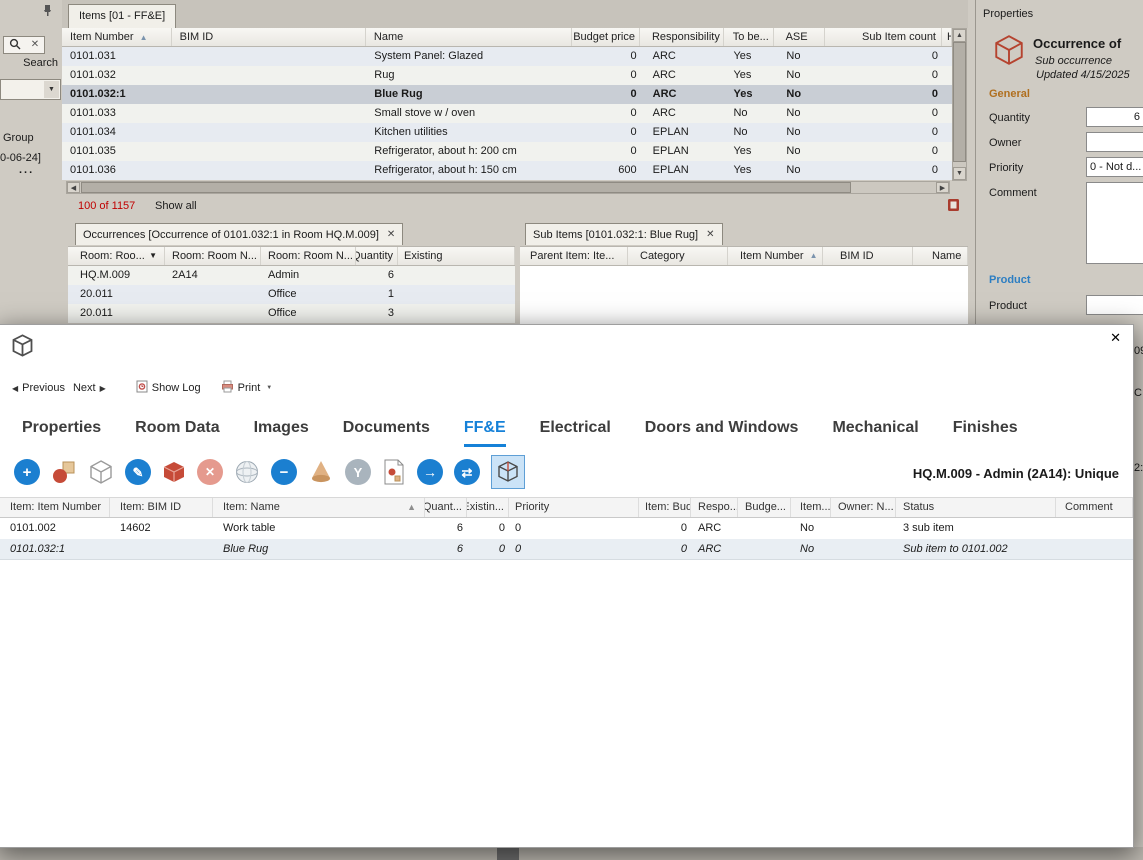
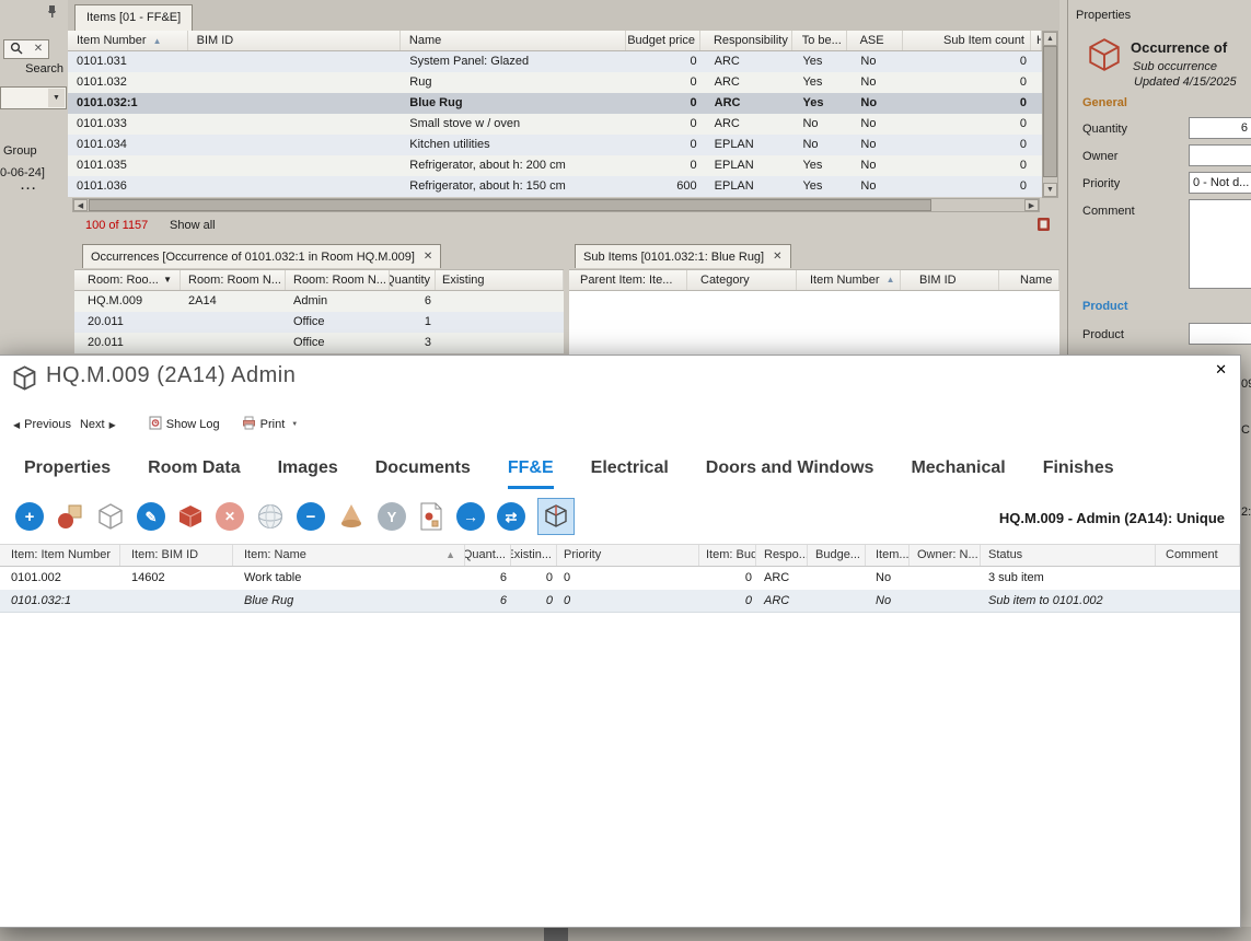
  Items [01 - FF&E]
  ✕
  Search
  Group
  0-06-24]
  ...
  Item Number
  ▲
  BIM ID
  Name
  Budget price
  Responsibility
  To be...
  ASE
  Sub Item count
  0101.031
  System Panel: Glazed
  0
  ARC
  Yes
  No
  0
  0101.032
  Rug
  0
  ARC
  Yes
  No
  0
  0101.032:1
  Blue Rug
  0
  ARC
  Yes
  No
  0
  0101.033
  Small stove w / oven
  0
  ARC
  No
  No
  0
  0101.034
  Kitchen utilities
  0
  EPLAN
  No
  No
  0
  0101.035
  Refrigerator, about h: 200 cm
  0
  EPLAN
  Yes
  No
  0
  0101.036
  Refrigerator, about h: 150 cm
  600
  EPLAN
  Yes
  No
  0
  100 of 1157
  Show all
  Occurrences [Occurrence of 0101.032:1 in Room HQ.M.009]
  ✕
  Room: Roo...
  ▼
  Room: Room N...
  Room: Room N...
  Quantity
  Existing
  HQ.M.009
  2A14
  Admin
  6
  20.011
  Office
  1
  20.011
  Office
  3
  Sub Items [0101.032:1: Blue Rug]
  ✕
  Parent Item: Ite...
  Category
  Item Number
  ▲
  BIM ID
  Name
  Properties
  Occurrence of
  Sub occurrence
  Updated 4/15/2025
  General
  Quantity
  6
  Owner
  Priority
  0 - Not d...
  Comment
  Product
  Product
  C
  2:
+ HQ.M.009 (2A14) Admin
  ✕
  ◀
  Previous
  Next
  ▶
  Show Log
  Print
  Properties
  Room Data
  Images
  Documents
  FF&E
  Electrical
  Doors and Windows
  Mechanical
  Finishes
  +
  ✎
  ✕
  −
  Y
  →
  ⇄
  HQ.M.009 - Admin (2A14): Unique
  Item: Item Number
  Item: BIM ID
  Item: Name
  ▲
  Quant...
  Existin...
  Priority
  Respo..
  Budge...
  Item...
  Owner: N...
  Status
  Comment
  0101.002
  14602
  Work table
  6
  0
  0
  0
  ARC
  No
  3 sub item
  0101.032:1
  Blue Rug
  6
  0
  0
  0
  ARC
  No
  Sub item to 0101.002
